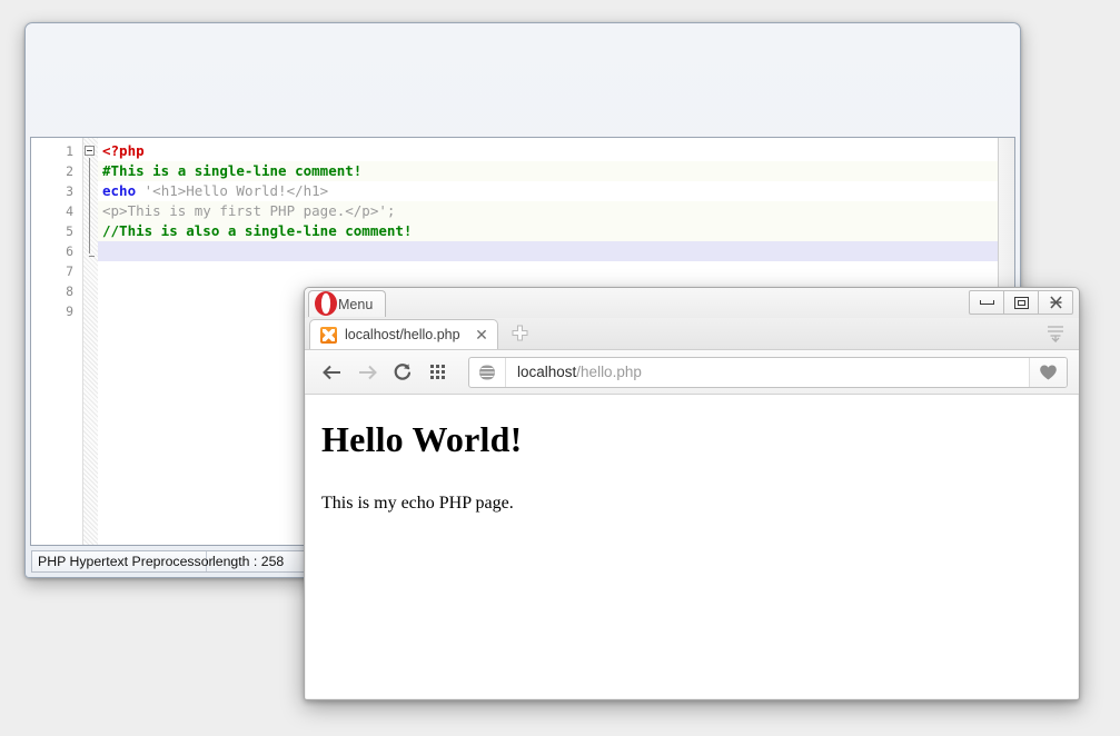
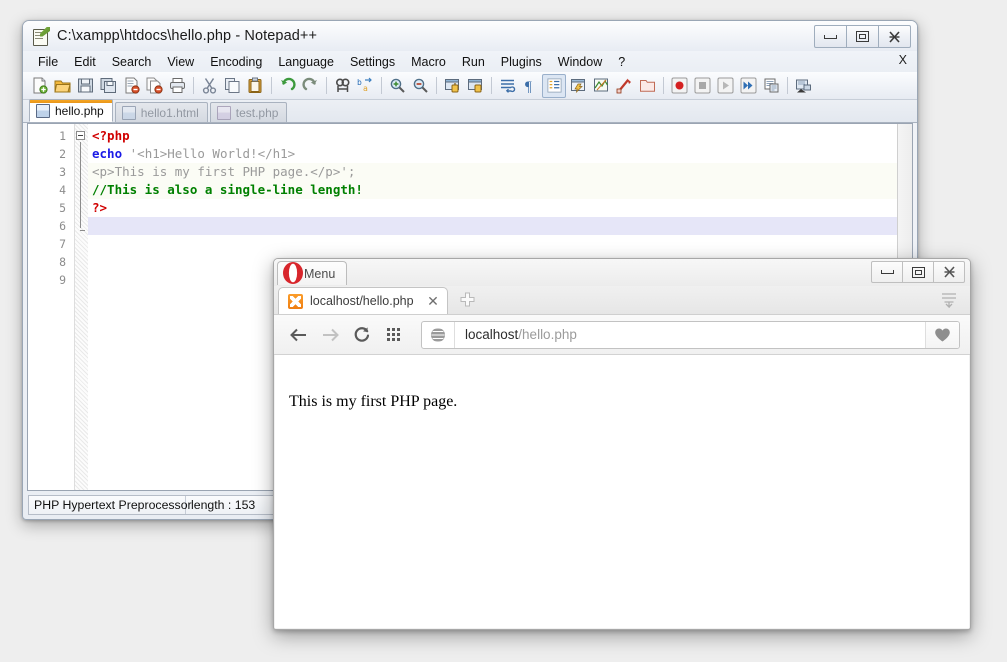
+ C:\xampp\htdocs\hello.php - Notepad++
+ File
+ Edit
+ Search
+ View
+ Encoding
+ Language
+ Settings
+ Macro
+ Run
+ Plugins
+ Window
+ ?
+ X
+ b
+ a
+ ¶
+ hello.php
+ hello1.html
+ test.php
  1
  2
  3
  4
  5
  6
  7
  8
  9
  <?php
- #This is a single-line comment!
  echo '<h1>Hello World!</h1>
  <p>This is my first PHP page.</p>';
- //This is also a single-line comment!
+ //This is also a single-line length!
+ ?>
  PHP Hypertext Preprocesso
- length : 258
+ length : 153
  Menu
  localhost/hello.php
  ✕
  localhost/hello.php
- Hello World!
- This is my echo PHP page.
+ This is my first PHP page.
